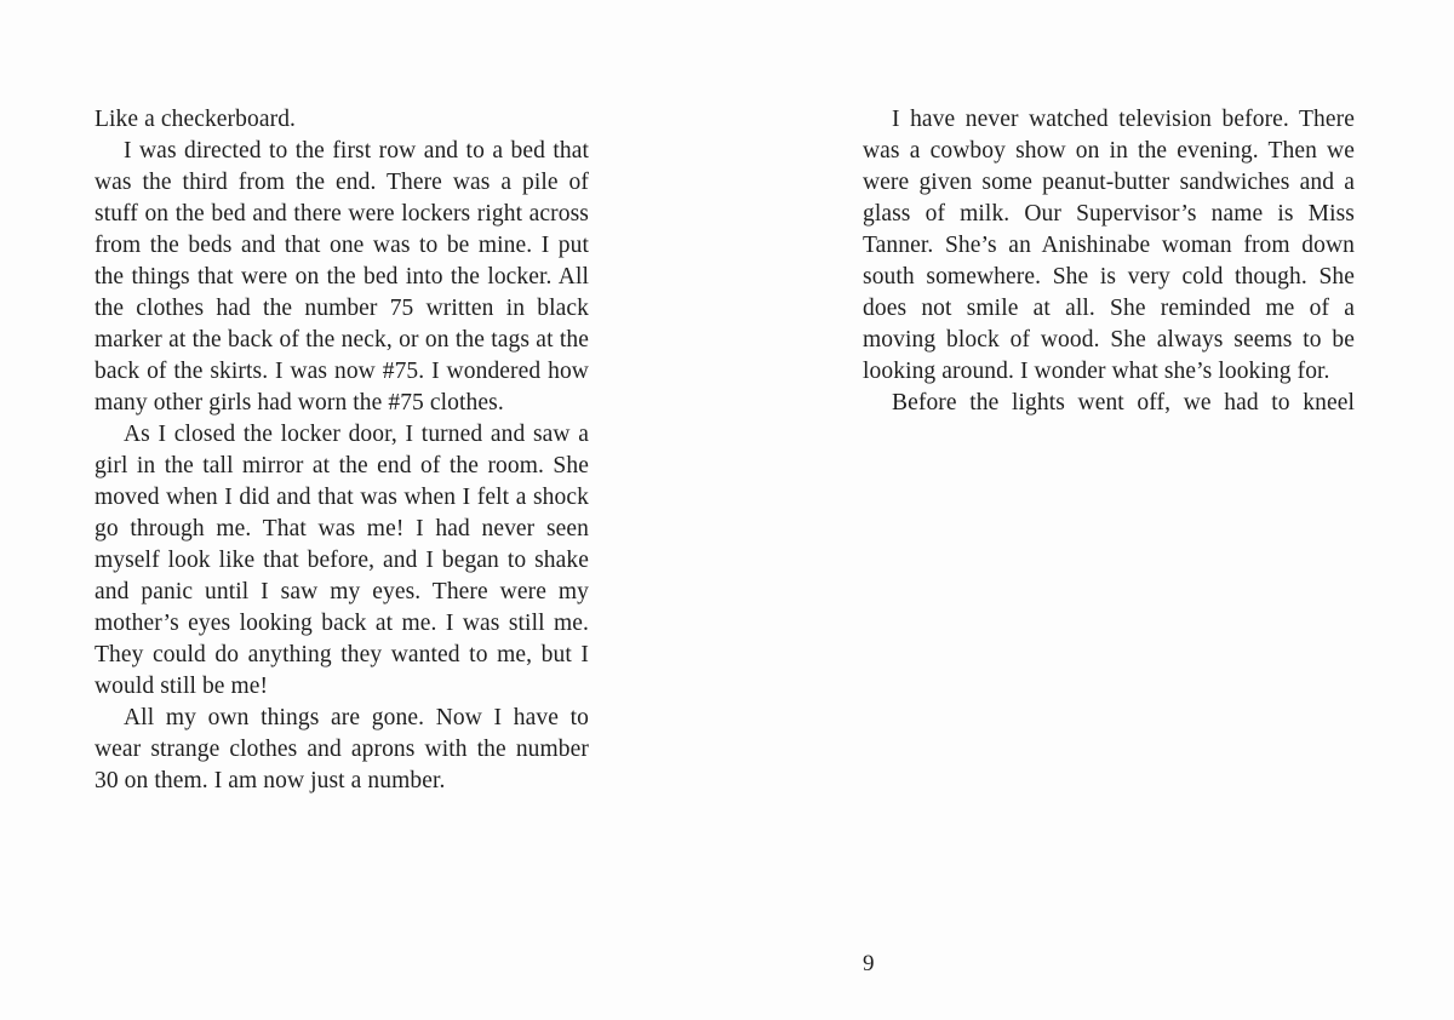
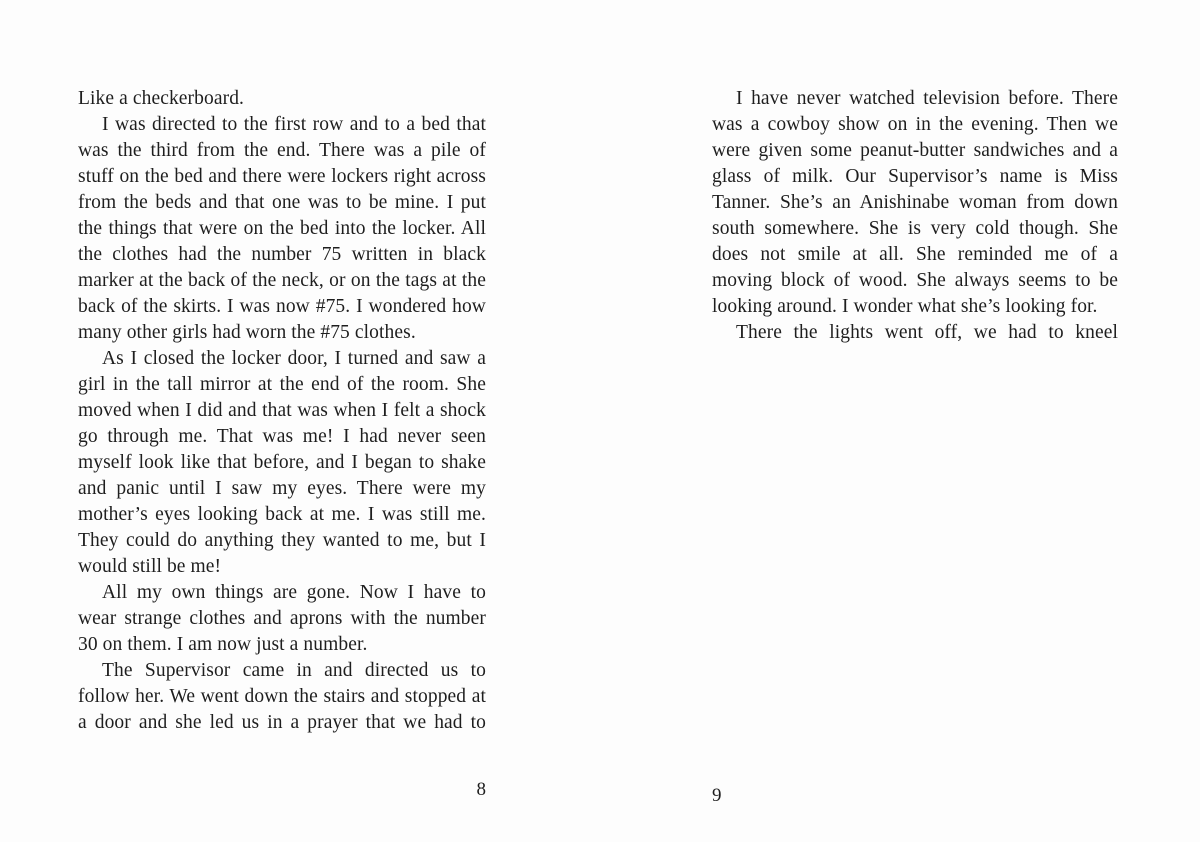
  Like a checkerboard.
  I was directed to the first row and to a bed that was the third from the end. There was a pile of stuff on the bed and there were lockers right across from the beds and that one was to be mine. I put the things that were on the bed into the locker. All the clothes had the number 75 written in black marker at the back of the neck, or on the tags at the back of the skirts. I was now #75. I wondered how many other girls had worn the #75 clothes.
  As I closed the locker door, I turned and saw a girl in the tall mirror at the end of the room. She moved when I did and that was when I felt a shock go through me. That was me! I had never seen myself look like that before, and I began to shake and panic until I saw my eyes. There were my mother’s eyes looking back at me. I was still me. They could do anything they wanted to me, but I would still be me!
  All my own things are gone. Now I have to wear strange clothes and aprons with the number 30 on them. I am now just a number.
+ The Supervisor came in and directed us to follow her. We went down the stairs and stopped at a door and she led us in a prayer that we had to
+ 8
  I have never watched television before. There was a cowboy show on in the evening. Then we were given some peanut-butter sandwiches and a glass of milk. Our Supervisor’s name is Miss Tanner. She’s an Anishinabe woman from down south somewhere. She is very cold though. She does not smile at all. She reminded me of a moving block of wood. She always seems to be looking around. I wonder what she’s looking for.
- Before the lights went off, we had to kneel
+ There the lights went off, we had to kneel
  9
